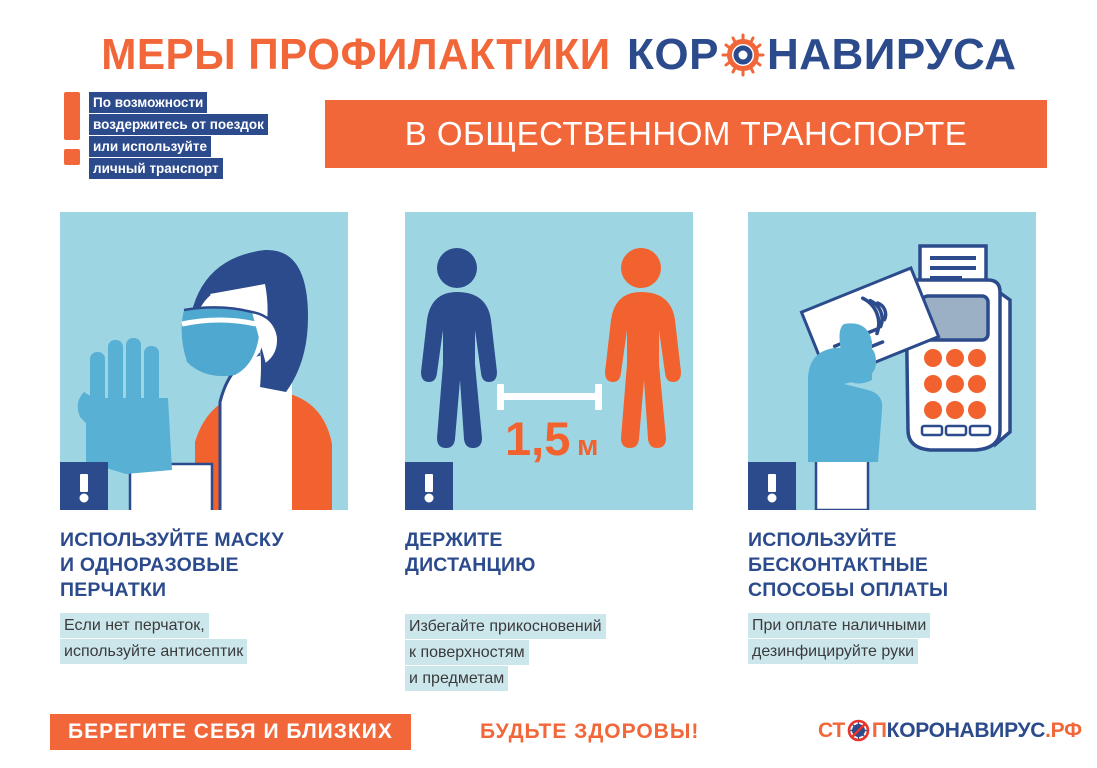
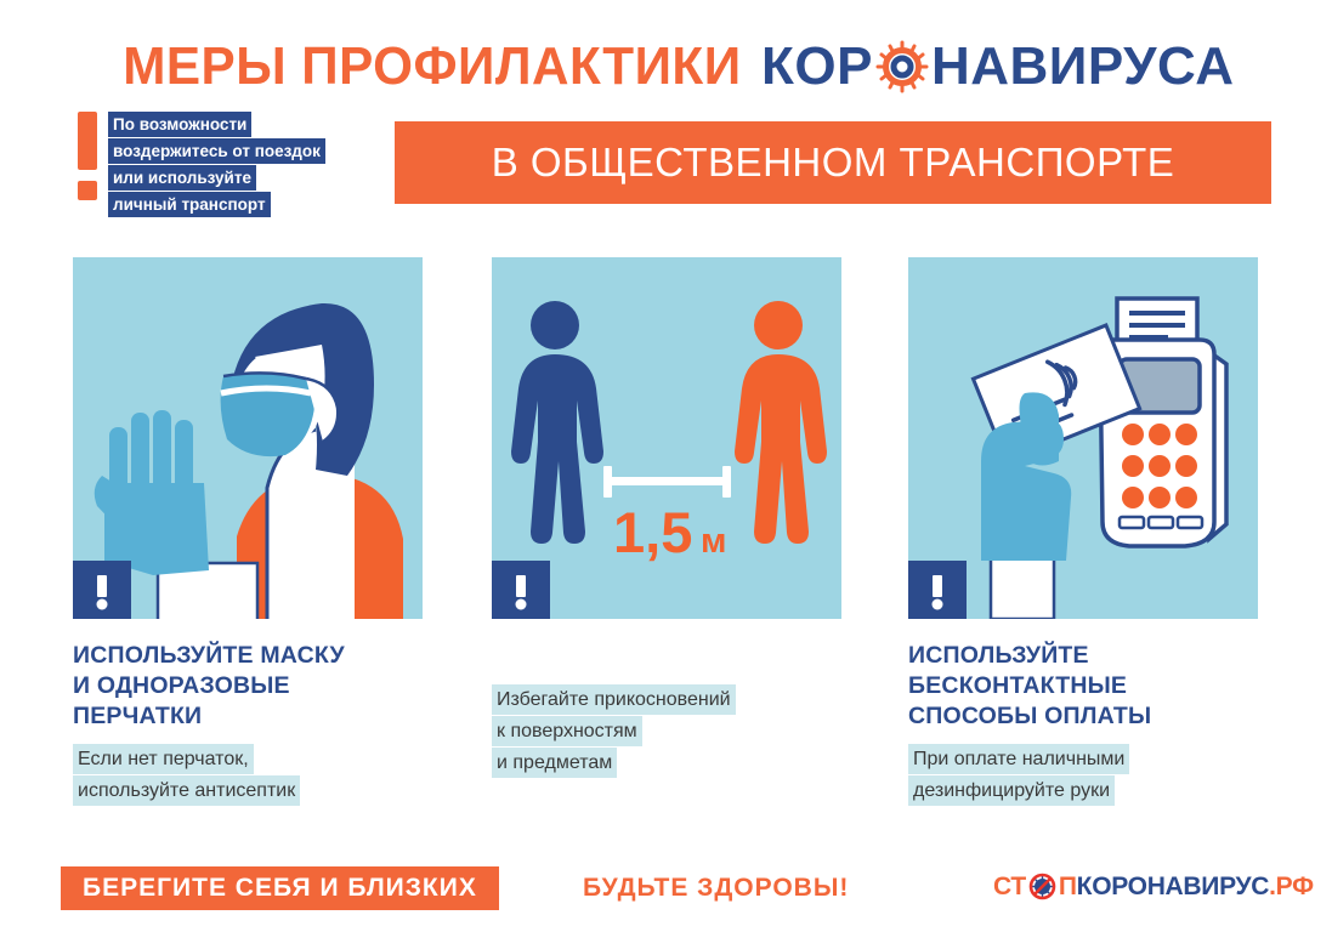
  МЕРЫ ПРОФИЛАКТИКИ
  КОР
  НАВИРУСА
  По возможности
  воздержитесь от поездок
  или используйте
  личный транспорт
  В ОБЩЕСТВЕННОМ ТРАНСПОРТЕ
  1,5
  м
  ИСПОЛЬЗУЙТЕ МАСКУ
  И ОДНОРАЗОВЫЕ
  ПЕРЧАТКИ
  Если нет перчаток,
  используйте антисептик
- ДЕРЖИТЕ
- ДИСТАНЦИЮ
  Избегайте прикосновений
  к поверхностям
  и предметам
  ИСПОЛЬЗУЙТЕ
  БЕСКОНТАКТНЫЕ
  СПОСОБЫ ОПЛАТЫ
  При оплате наличными
  дезинфицируйте руки
  БЕРЕГИТЕ СЕБЯ И БЛИЗКИХ
  БУДЬТЕ ЗДОРОВЫ!
  СТ
  П
  КОРОНАВИРУС
  .РФ
